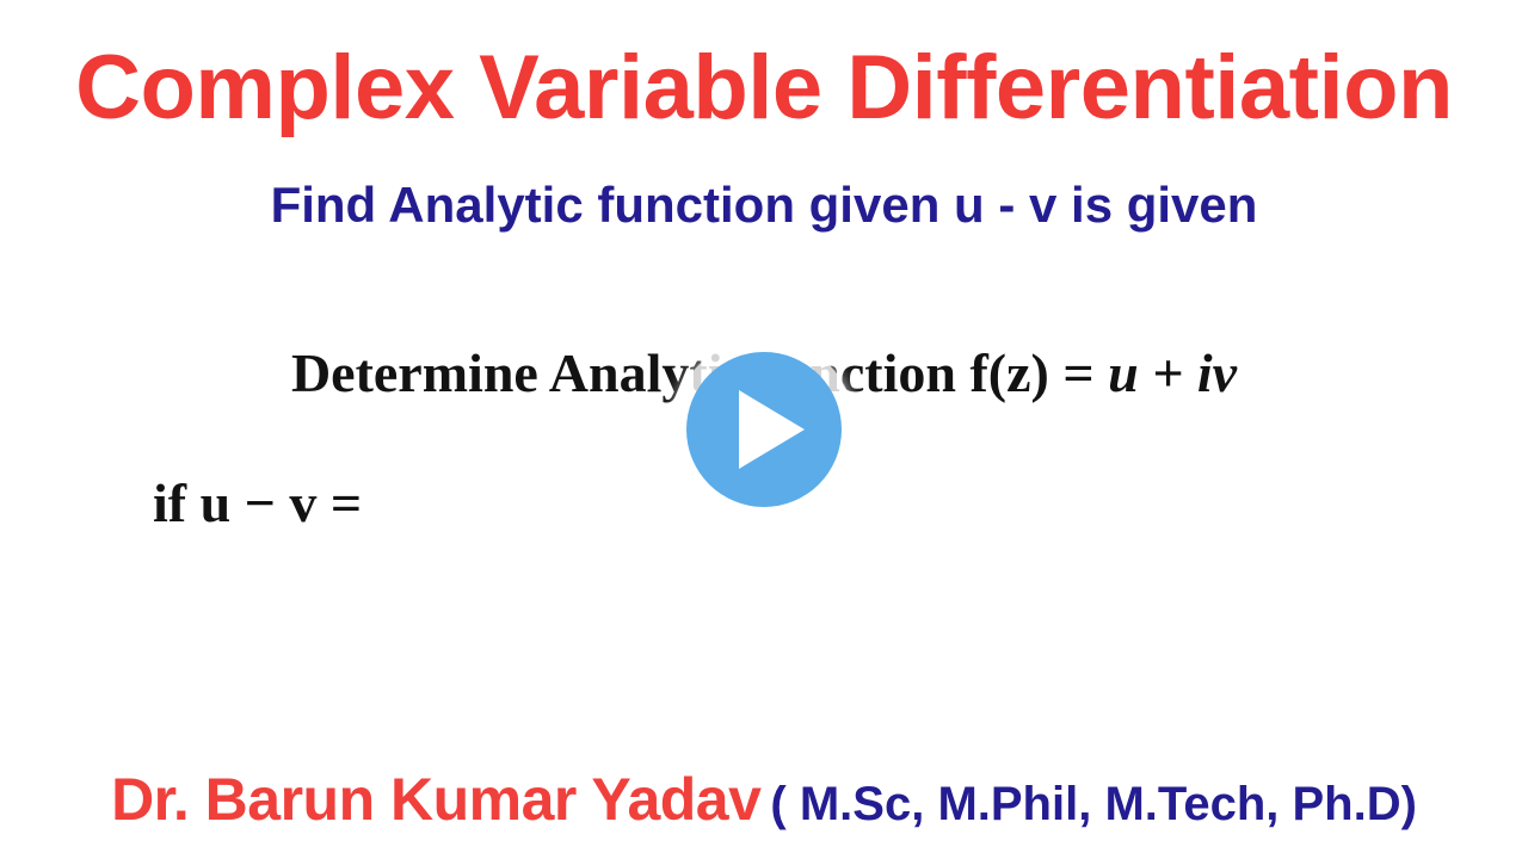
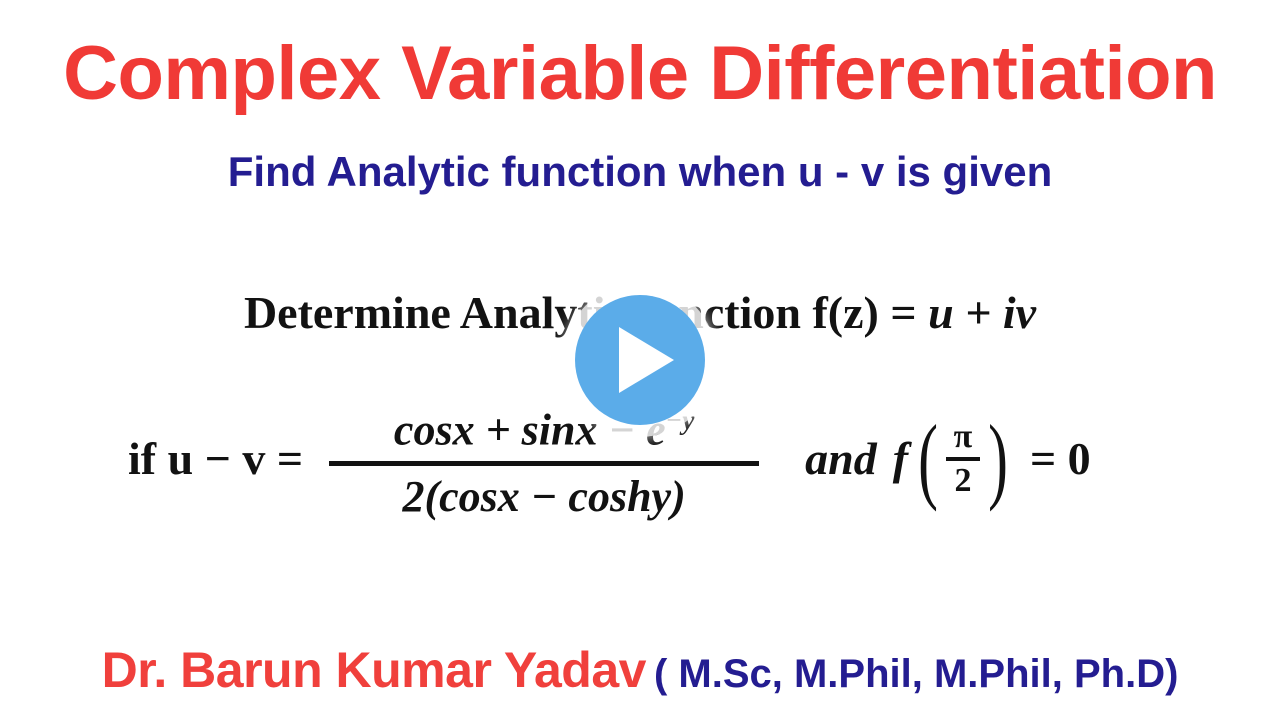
  Complex Variable Differentiation
- Find Analytic function given u - v is given
+ Find Analytic function when u - v is given
  Determine Analytnction f(z) = u + iv
  if u − v =
+ cosx + sinx − e−y
+ 2(cosx − coshy)
+ and
+ f
+ (
+ π
+ 2
+ )
+ = 0
- Dr. Barun Kumar Yadav ( M.Sc, M.Phil, M.Tech, Ph.D)
+ Dr. Barun Kumar Yadav ( M.Sc, M.Phil, M.Phil, Ph.D)
